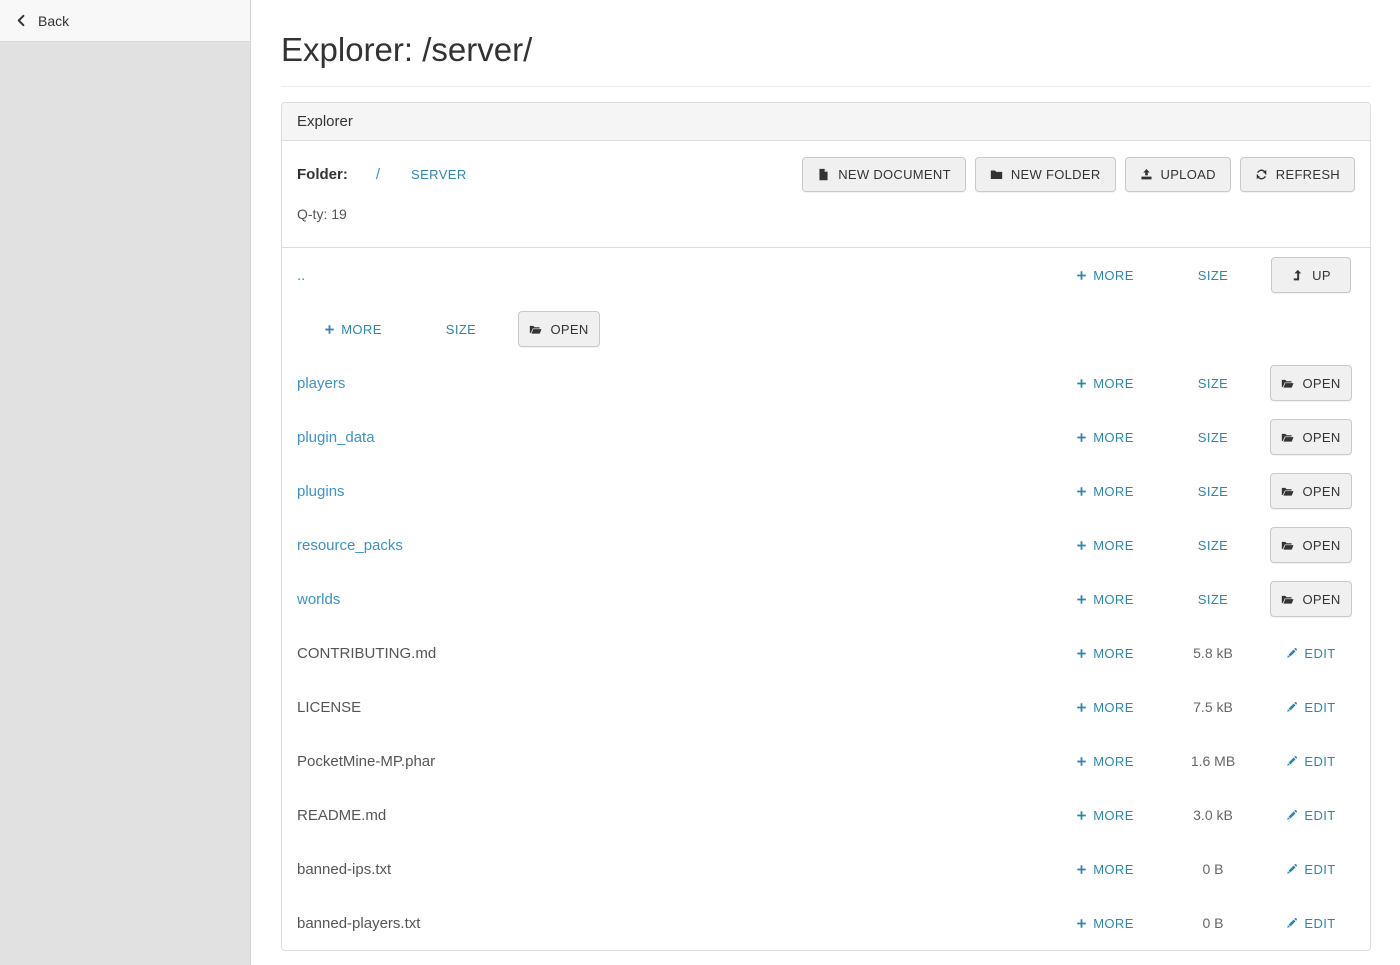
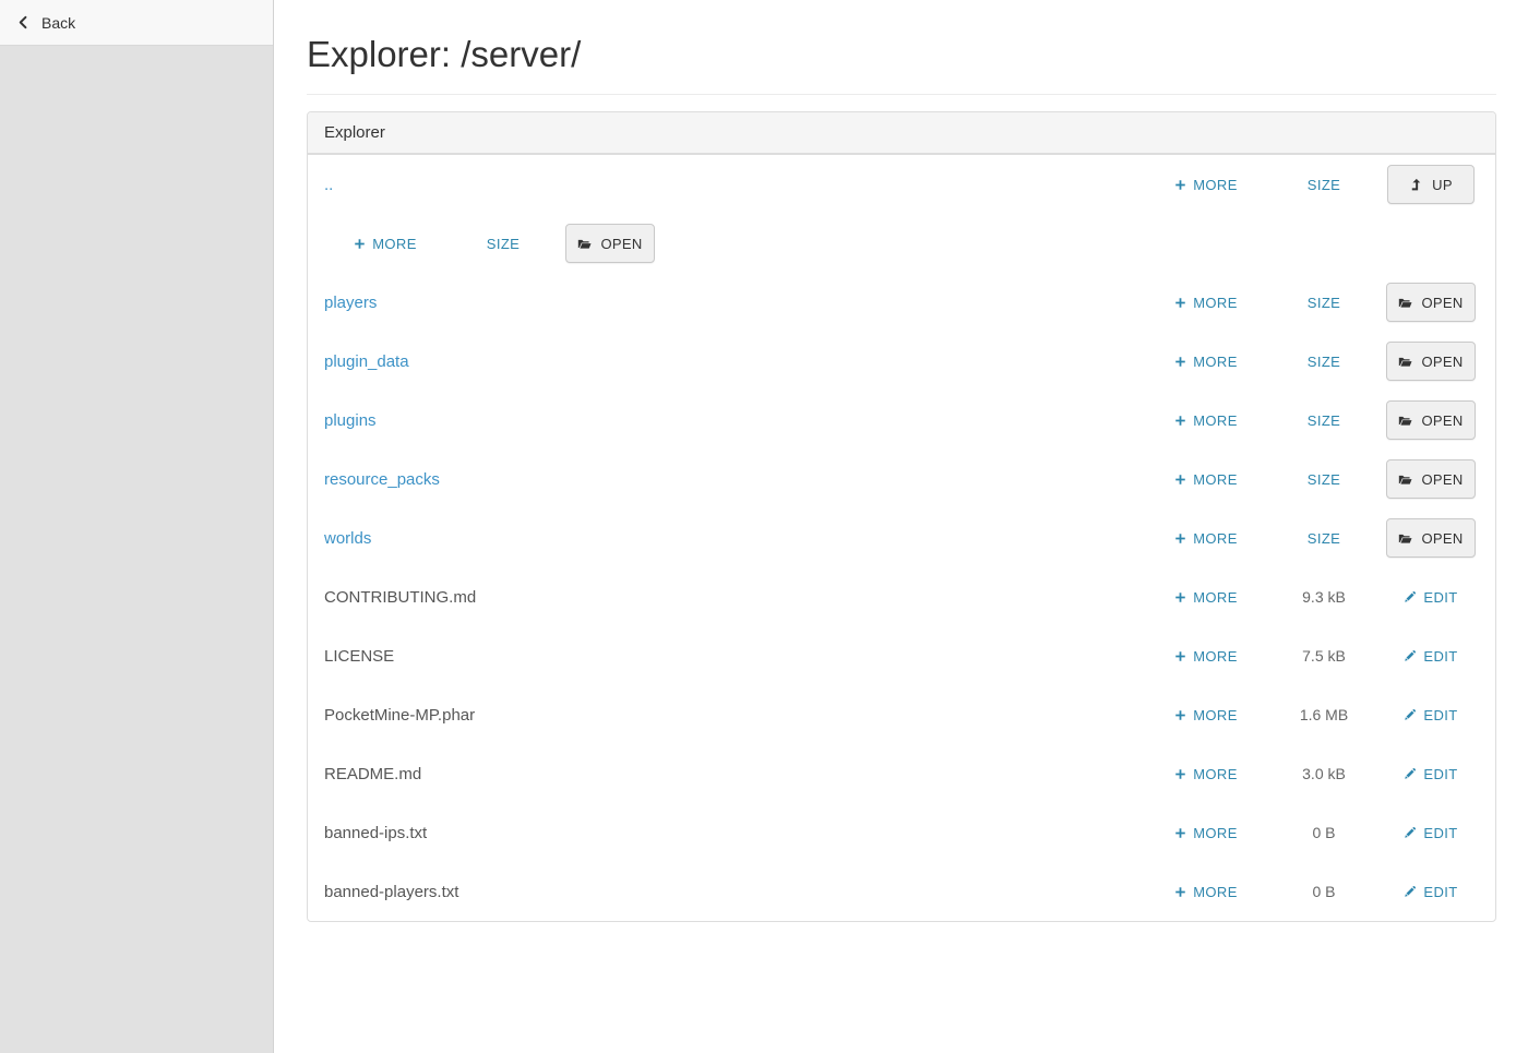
  Back
  Explorer: /server/
  Explorer
- Folder:
- /
- SERVER
- NEW DOCUMENT
- NEW FOLDER
- UPLOAD
- REFRESH
- Q-ty: 19
  ..
  MORE
  SIZE
  UP
  MORE
  SIZE
  OPEN
  players
  MORE
  SIZE
  OPEN
  plugin_data
  MORE
  SIZE
  OPEN
  plugins
  MORE
  SIZE
  OPEN
  resource_packs
  MORE
  SIZE
  OPEN
  worlds
  MORE
  SIZE
  OPEN
  CONTRIBUTING.md
  MORE
- 5.8 kB
+ 9.3 kB
  EDIT
  LICENSE
  MORE
  7.5 kB
  EDIT
  PocketMine-MP.phar
  MORE
  1.6 MB
  EDIT
  README.md
  MORE
  3.0 kB
  EDIT
  banned-ips.txt
  MORE
  0 B
  EDIT
  banned-players.txt
  MORE
  0 B
  EDIT
